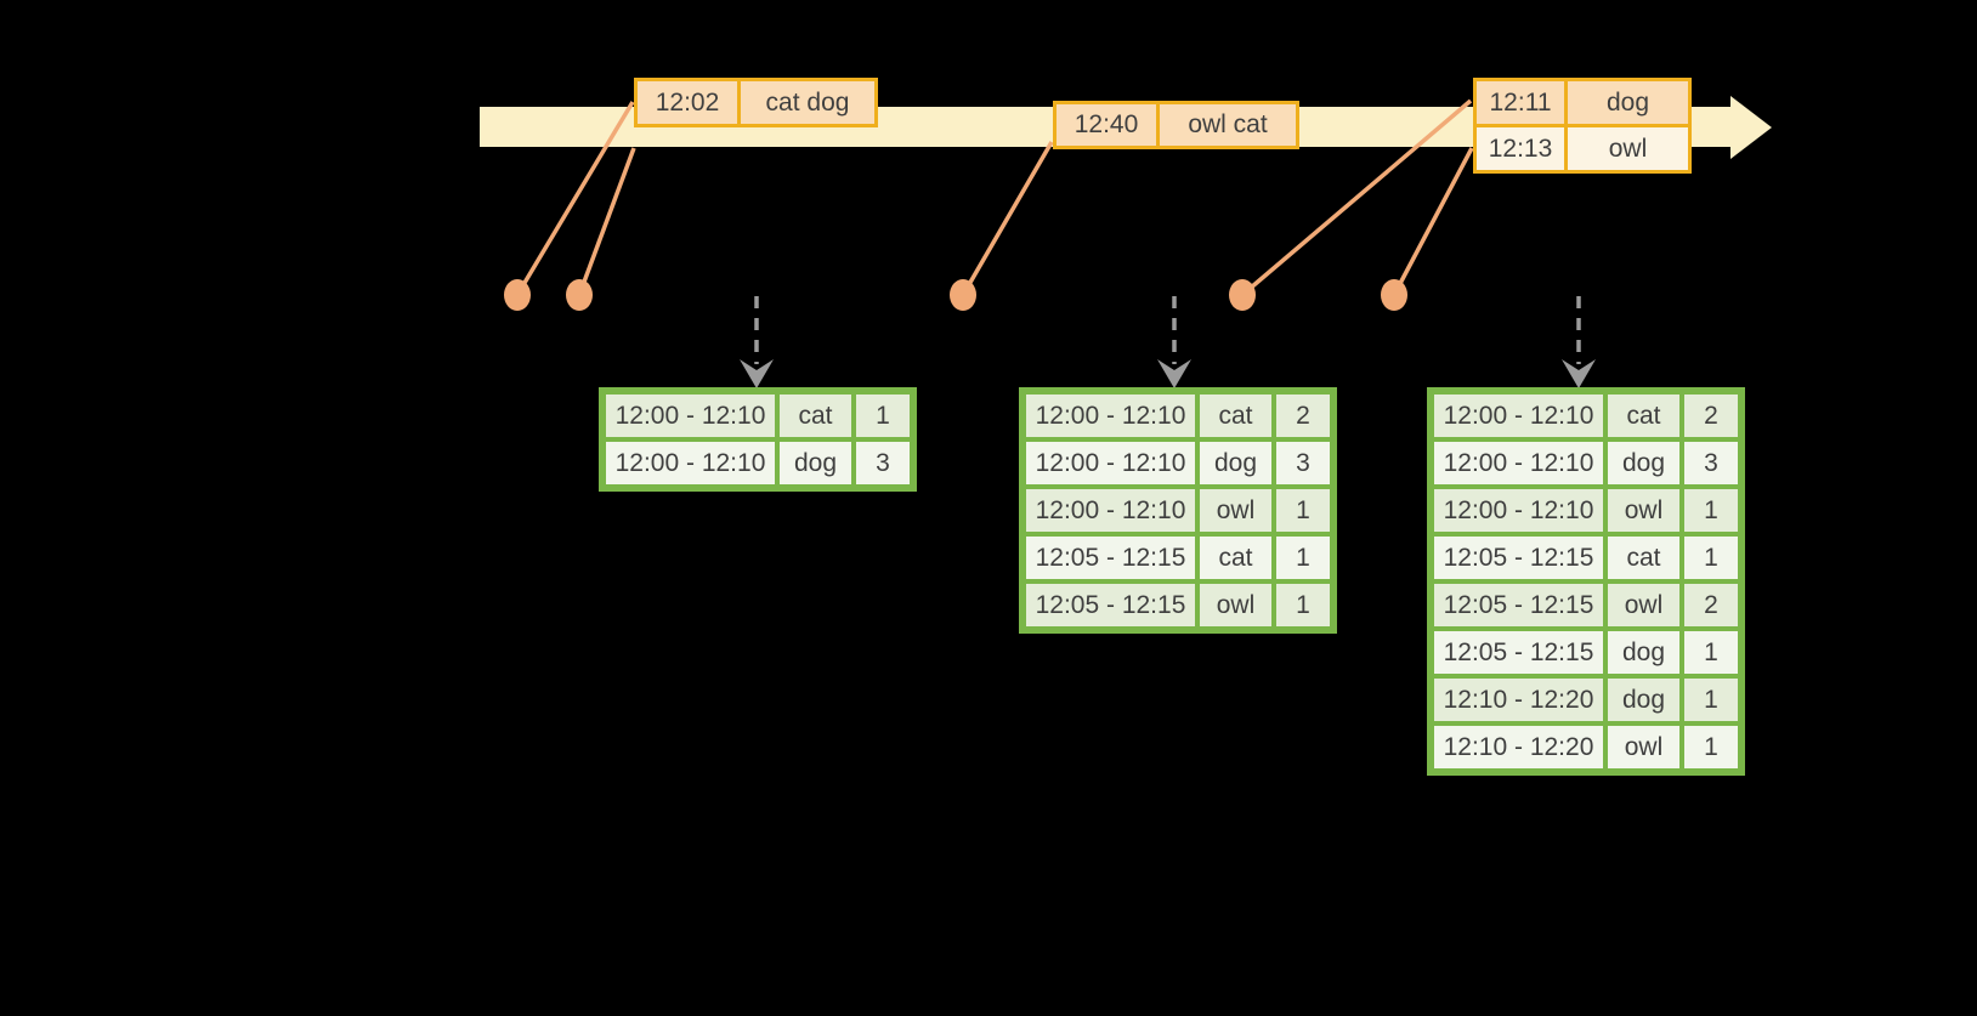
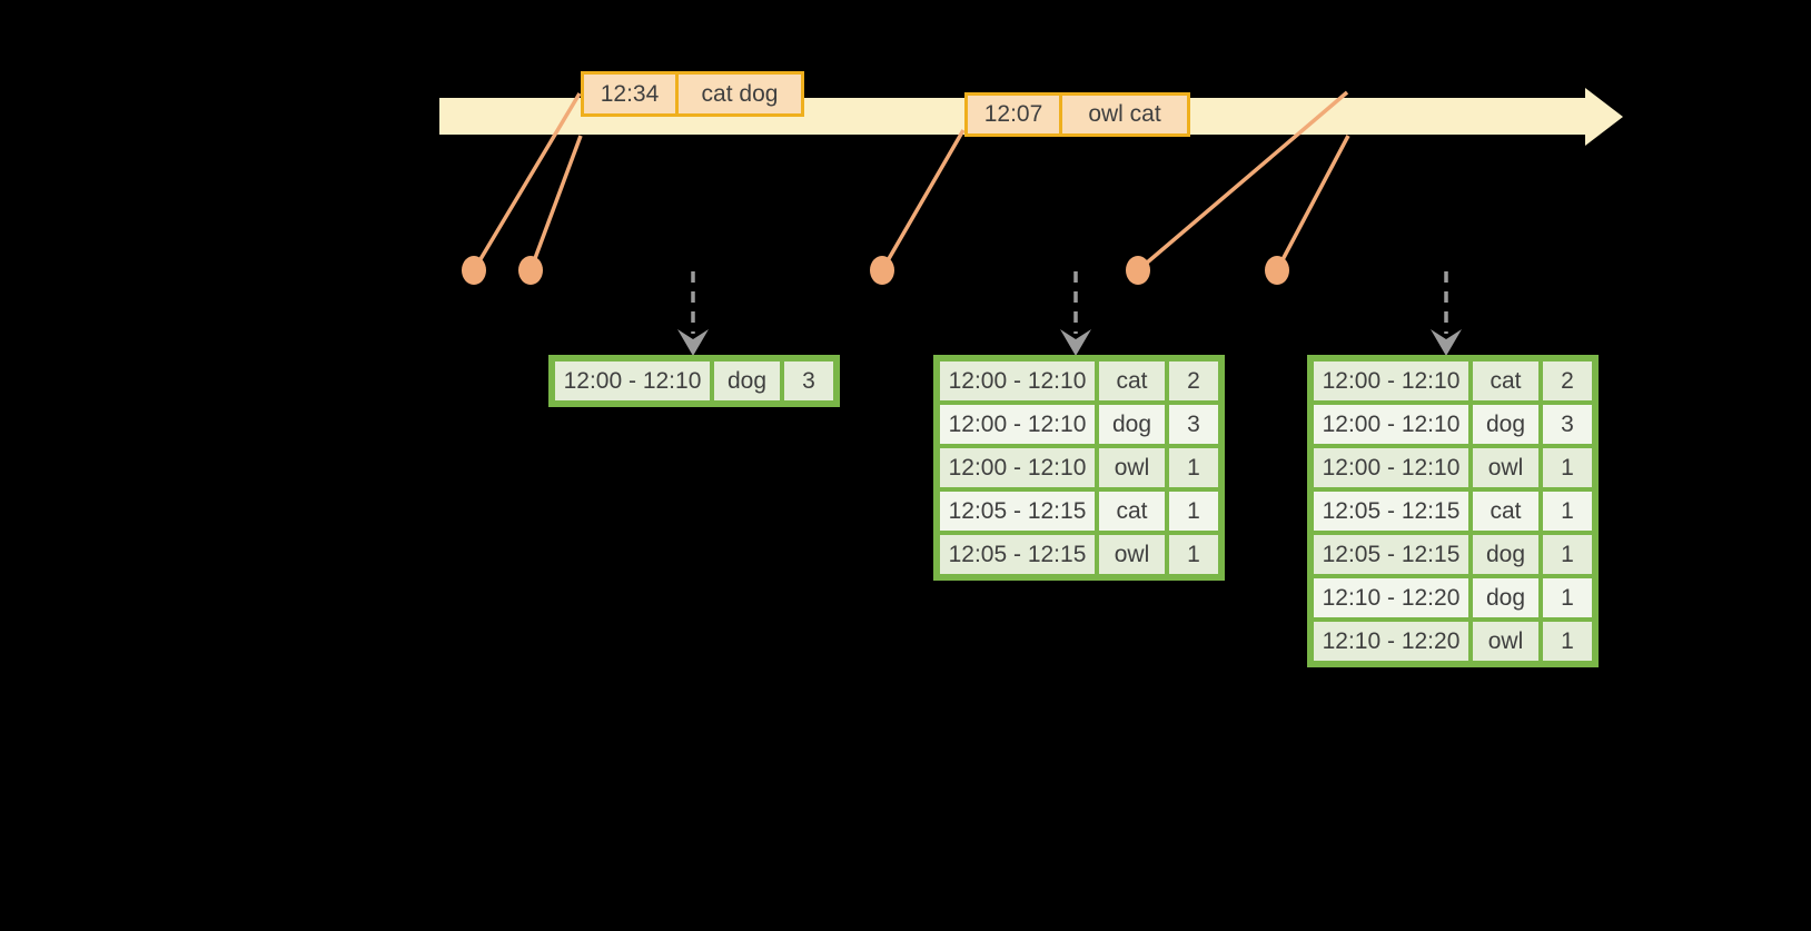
- 12:02
+ 12:34
  cat dog
- 12:40
+ 12:07
  owl cat
- 12:11
- dog
- 12:13
- owl
- 12:00 - 12:10	cat	1
  12:00 - 12:10	dog	3
  12:00 - 12:10	cat	2
  12:00 - 12:10	dog	3
  12:00 - 12:10	owl	1
  12:05 - 12:15	cat	1
  12:05 - 12:15	owl	1
  12:00 - 12:10	cat	2
  12:00 - 12:10	dog	3
  12:00 - 12:10	owl	1
  12:05 - 12:15	cat	1
- 12:05 - 12:15	owl	2
  12:05 - 12:15	dog	1
  12:10 - 12:20	dog	1
  12:10 - 12:20	owl	1
